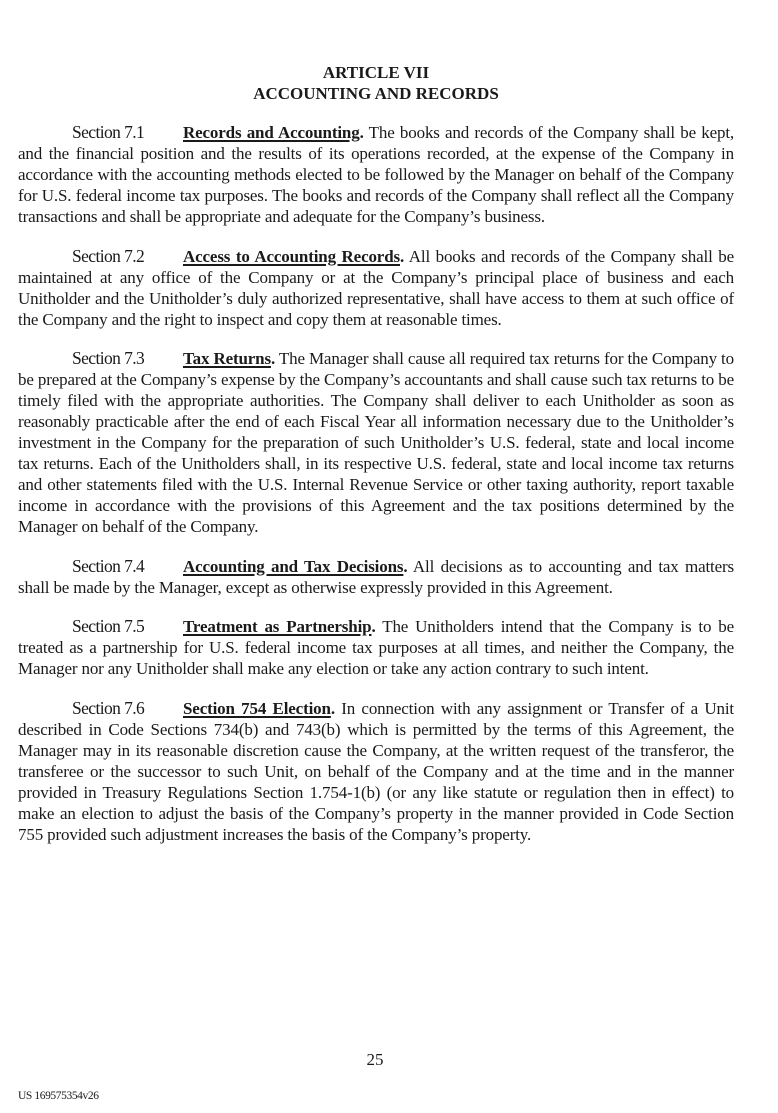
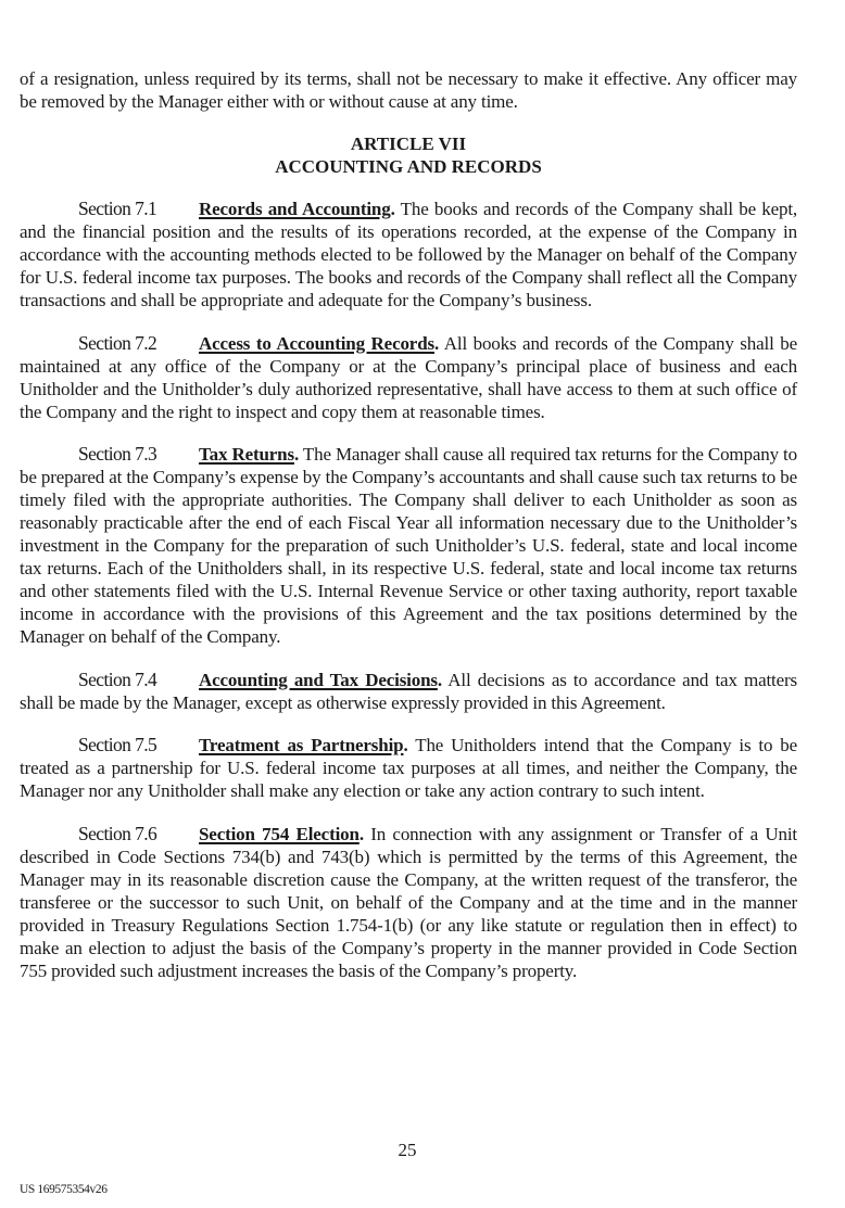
+ of a resignation, unless required by its terms, shall not be necessary to make it effective. Any officer may be removed by the Manager either with or without cause at any time.
  ARTICLE VII
  ACCOUNTING AND RECORDS
  Section 7.1 Records and Accounting. The books and records of the Company shall be kept, and the financial position and the results of its operations recorded, at the expense of the Company in accordance with the accounting methods elected to be followed by the Manager on behalf of the Company for U.S. federal income tax purposes. The books and records of the Company shall reflect all the Company transactions and shall be appropriate and adequate for the Company’s business.
  Section 7.2 Access to Accounting Records. All books and records of the Company shall be maintained at any office of the Company or at the Company’s principal place of business and each Unitholder and the Unitholder’s duly authorized representative, shall have access to them at such office of the Company and the right to inspect and copy them at reasonable times.
  Section 7.3 Tax Returns. The Manager shall cause all required tax returns for the Company to be prepared at the Company’s expense by the Company’s accountants and shall cause such tax returns to be timely filed with the appropriate authorities. The Company shall deliver to each Unitholder as soon as reasonably practicable after the end of each Fiscal Year all information necessary due to the Unitholder’s investment in the Company for the preparation of such Unitholder’s U.S. federal, state and local income tax returns. Each of the Unitholders shall, in its respective U.S. federal, state and local income tax returns and other statements filed with the U.S. Internal Revenue Service or other taxing authority, report taxable income in accordance with the provisions of this Agreement and the tax positions determined by the Manager on behalf of the Company.
- Section 7.4 Accounting and Tax Decisions. All decisions as to accounting and tax matters shall be made by the Manager, except as otherwise expressly provided in this Agreement.
+ Section 7.4 Accounting and Tax Decisions. All decisions as to accordance and tax matters shall be made by the Manager, except as otherwise expressly provided in this Agreement.
  Section 7.5 Treatment as Partnership. The Unitholders intend that the Company is to be treated as a partnership for U.S. federal income tax purposes at all times, and neither the Company, the Manager nor any Unitholder shall make any election or take any action contrary to such intent.
  Section 7.6 Section 754 Election. In connection with any assignment or Transfer of a Unit described in Code Sections 734(b) and 743(b) which is permitted by the terms of this Agreement, the Manager may in its reasonable discretion cause the Company, at the written request of the transferor, the transferee or the successor to such Unit, on behalf of the Company and at the time and in the manner provided in Treasury Regulations Section 1.754-1(b) (or any like statute or regulation then in effect) to make an election to adjust the basis of the Company’s property in the manner provided in Code Section 755 provided such adjustment increases the basis of the Company’s property.
  25
  US 169575354v26
